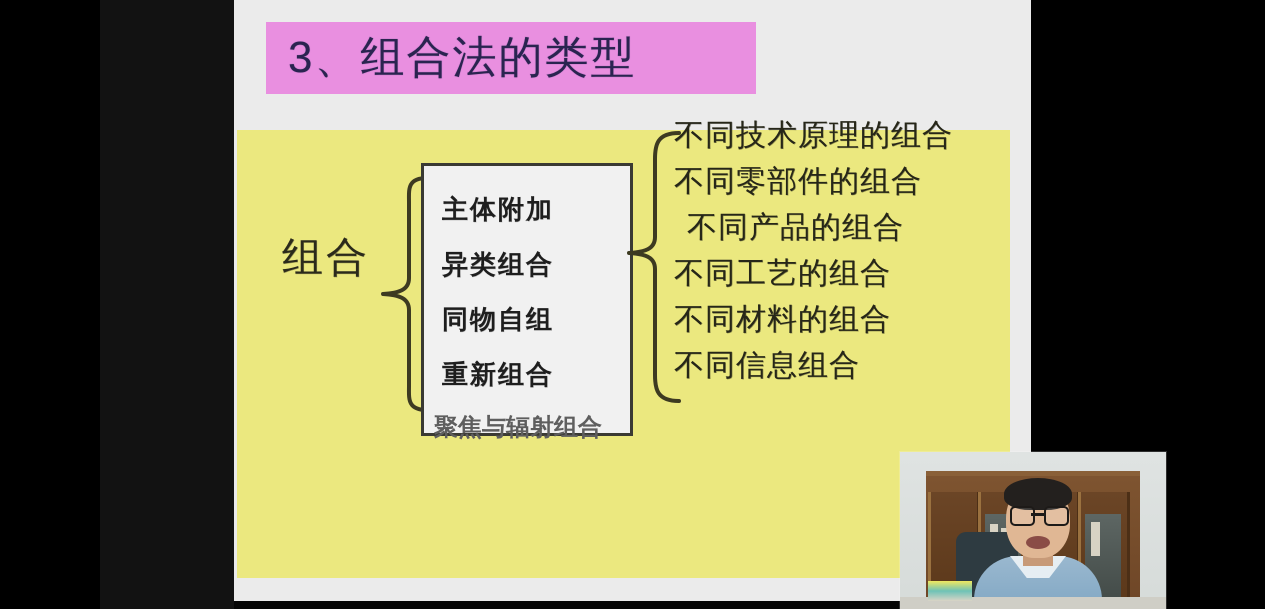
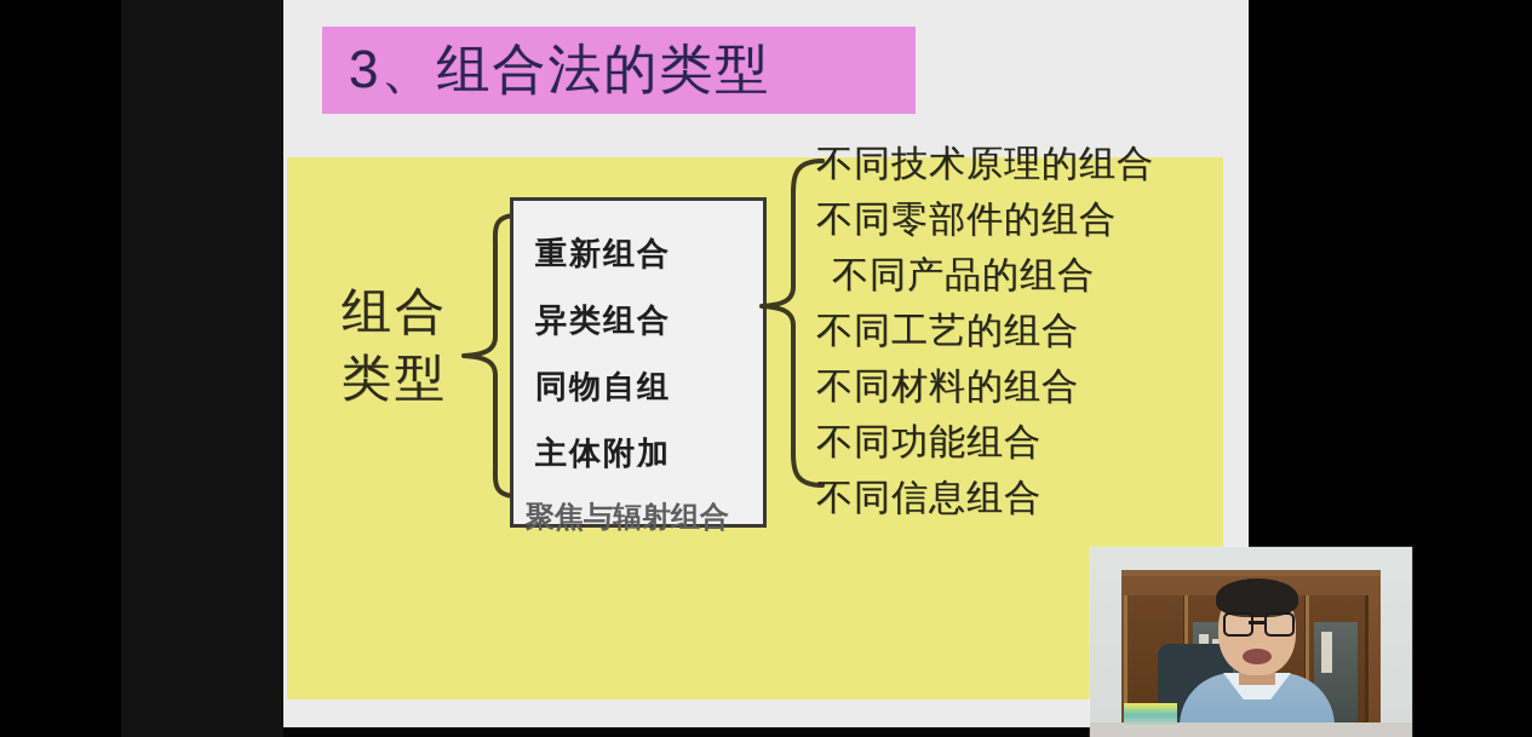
  3、组合法的类型
  组合
+ 类型
- 主体附加
+ 重新组合
  异类组合
  同物自组
- 重新组合
+ 主体附加
  聚焦与辐射组合
  不同技术原理的组合
  不同零部件的组合
  不同产品的组合
  不同工艺的组合
  不同材料的组合
+ 不同功能组合
  不同信息组合
